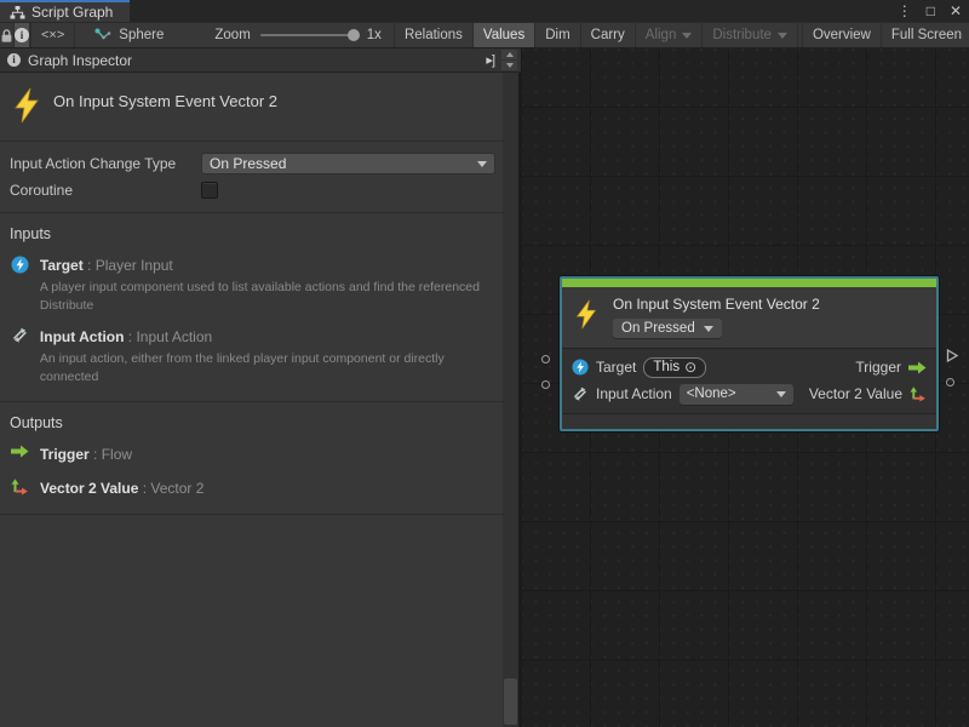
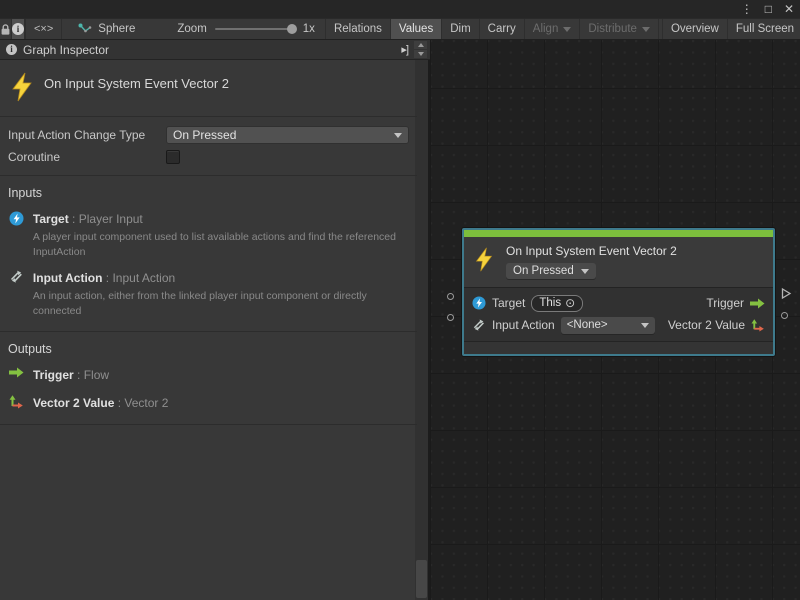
- Script Graph
  ⋮
  □
  ✕
  i
  <×>
  Sphere
  Zoom
  1x
  Relations
  Values
  Dim
  Carry
  Align
  Distribute
  Overview
  Full Screen
  i
  Graph Inspector
  ▸]
  On Input System Event Vector 2
  Input Action Change Type
  On Pressed
  Coroutine
  Inputs
  Target : Player Input
- A player input component used to list available actions and find the referenced Distribute
+ A player input component used to list available actions and find the referenced InputAction
  Input Action : Input Action
  An input action, either from the linked player input component or directly connected
  Outputs
  Trigger : Flow
  Vector 2 Value : Vector 2
  On Input System Event Vector 2
  On Pressed
  Target
  This
  ⊙
  Trigger
  Input Action
  <None>
  Vector 2 Value
